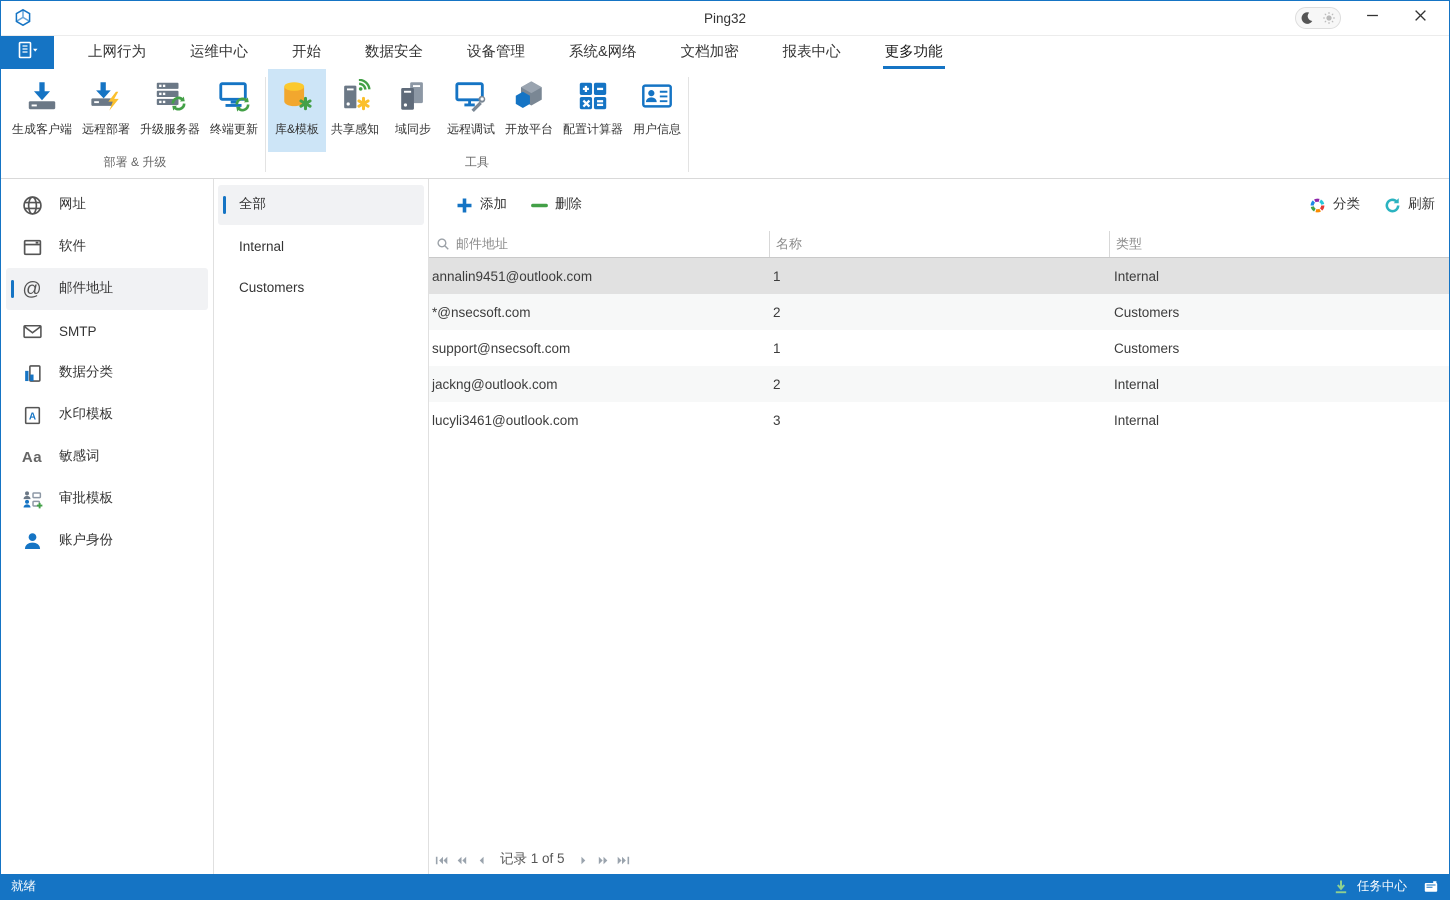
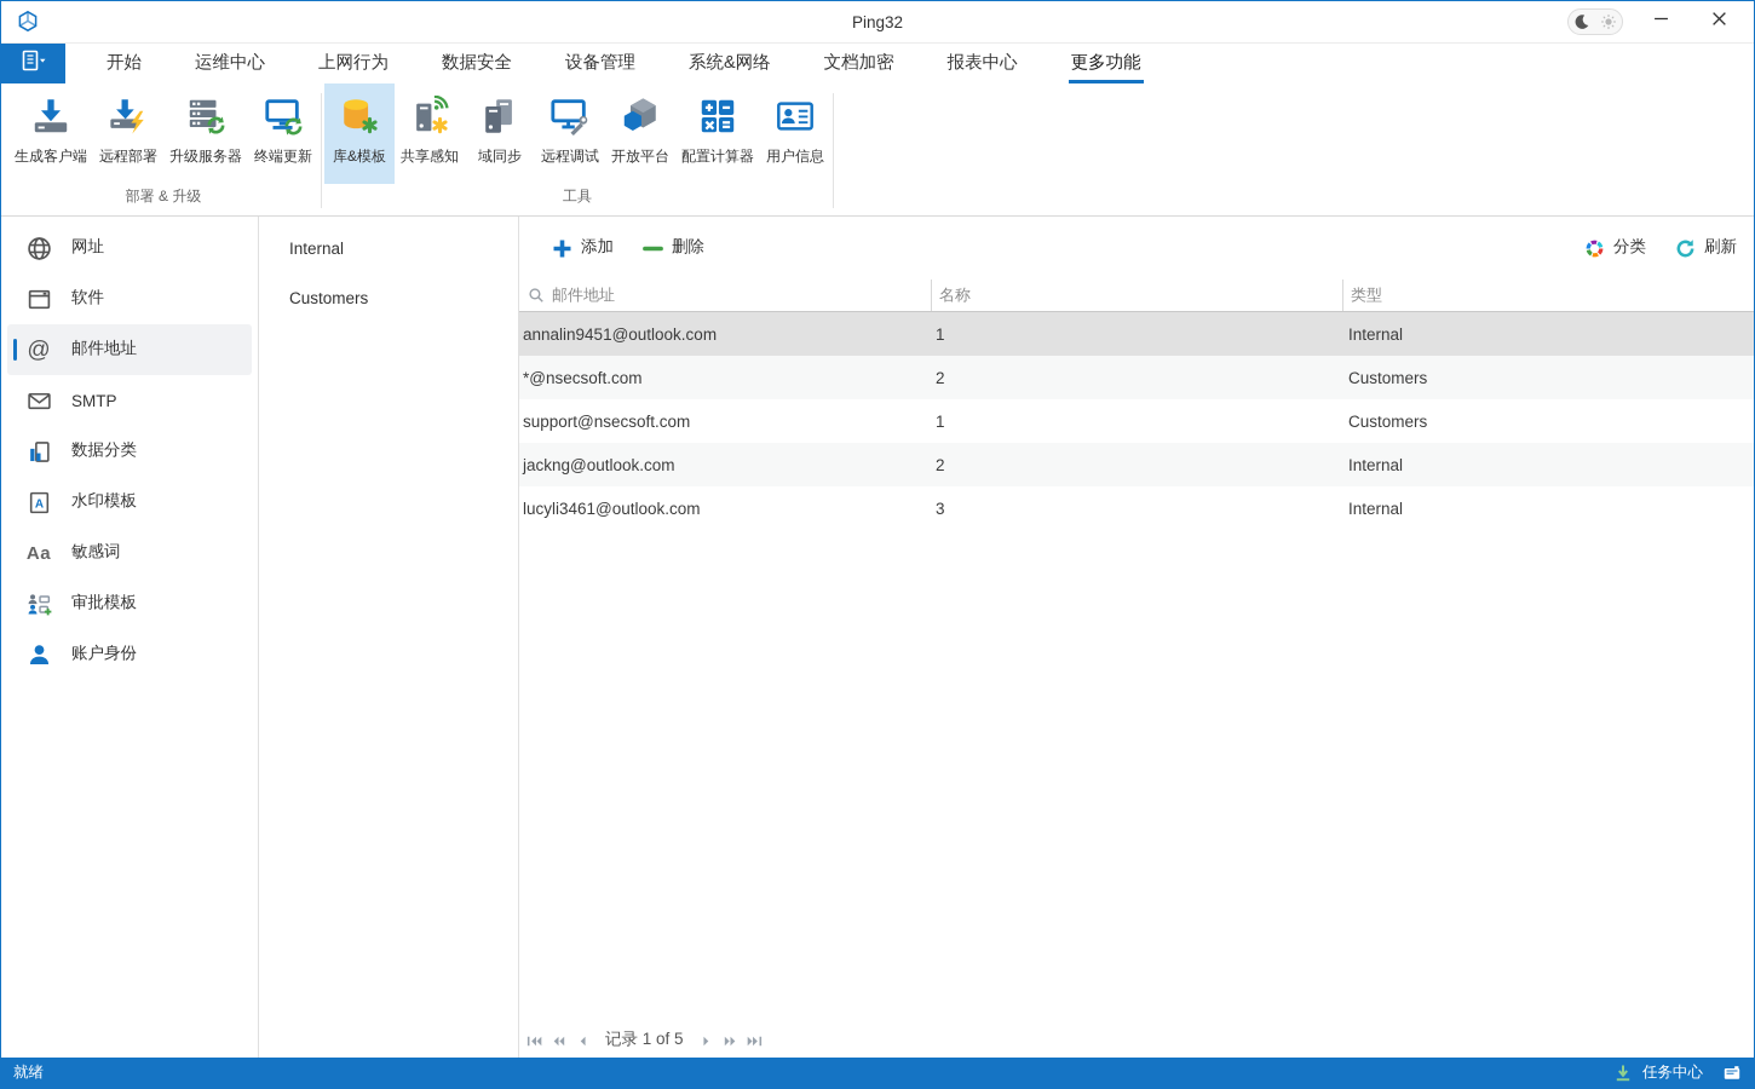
  Ping32
- 上网行为
+ 开始
  运维中心
- 开始
+ 上网行为
  数据安全
  设备管理
  系统&网络
  文档加密
  报表中心
  更多功能
  生成客户端
  远程部署
  升级服务器
  终端更新
  部署 & 升级
  库&模板
  共享感知
  域同步
  远程调试
  开放平台
  配置计算器
  用户信息
  工具
  网址
  软件
  @
  邮件地址
  SMTP
  数据分类
  A
  水印模板
  Aa
  敏感词
  审批模板
  账户身份
- 全部
  Internal
  Customers
  添加
  删除
  分类
  刷新
  邮件地址
  名称
  类型
  annalin9451@outlook.com
  1
  Internal
  *@nsecsoft.com
  2
  Customers
  support@nsecsoft.com
  1
  Customers
  jackng@outlook.com
  2
  Internal
  lucyli3461@outlook.com
  3
  Internal
  记录 1 of 5
  就绪
  任务中心
